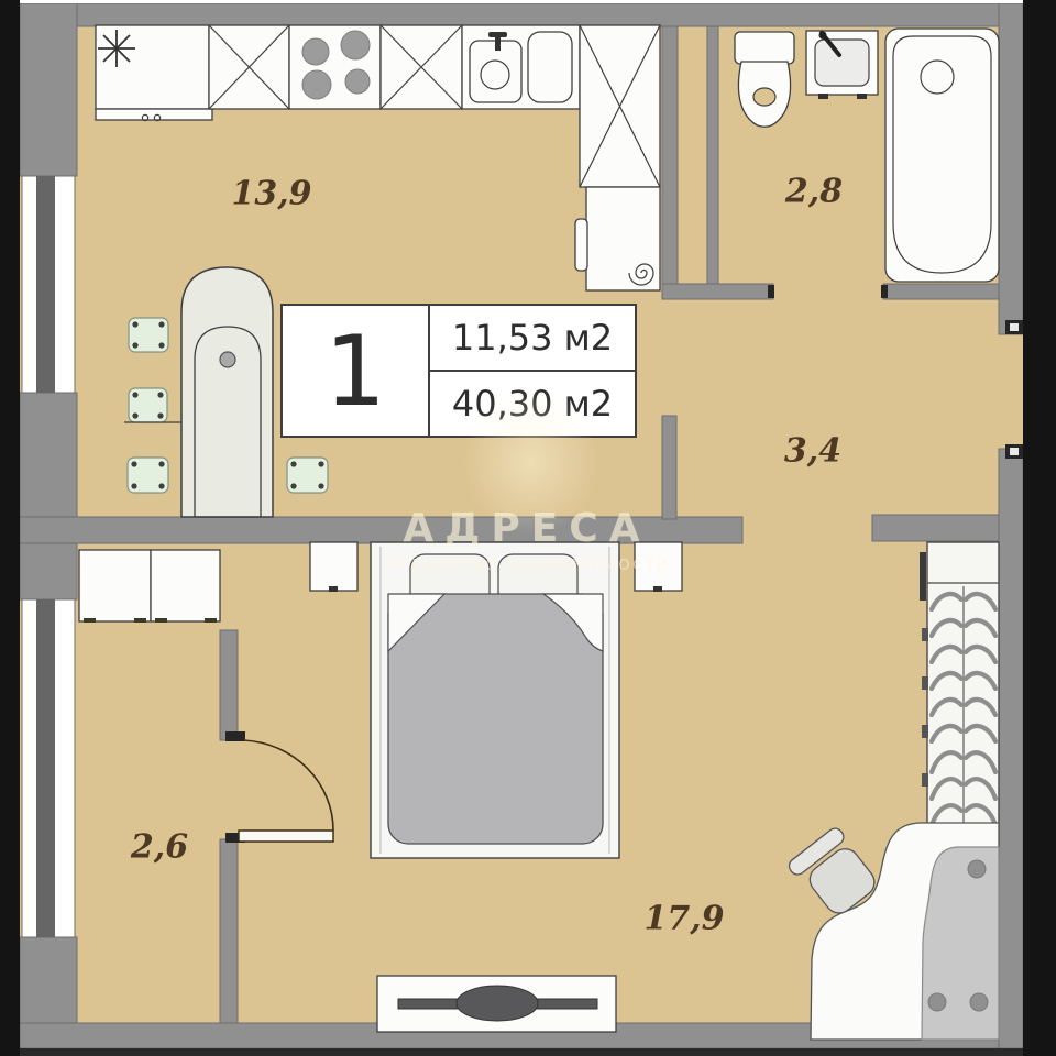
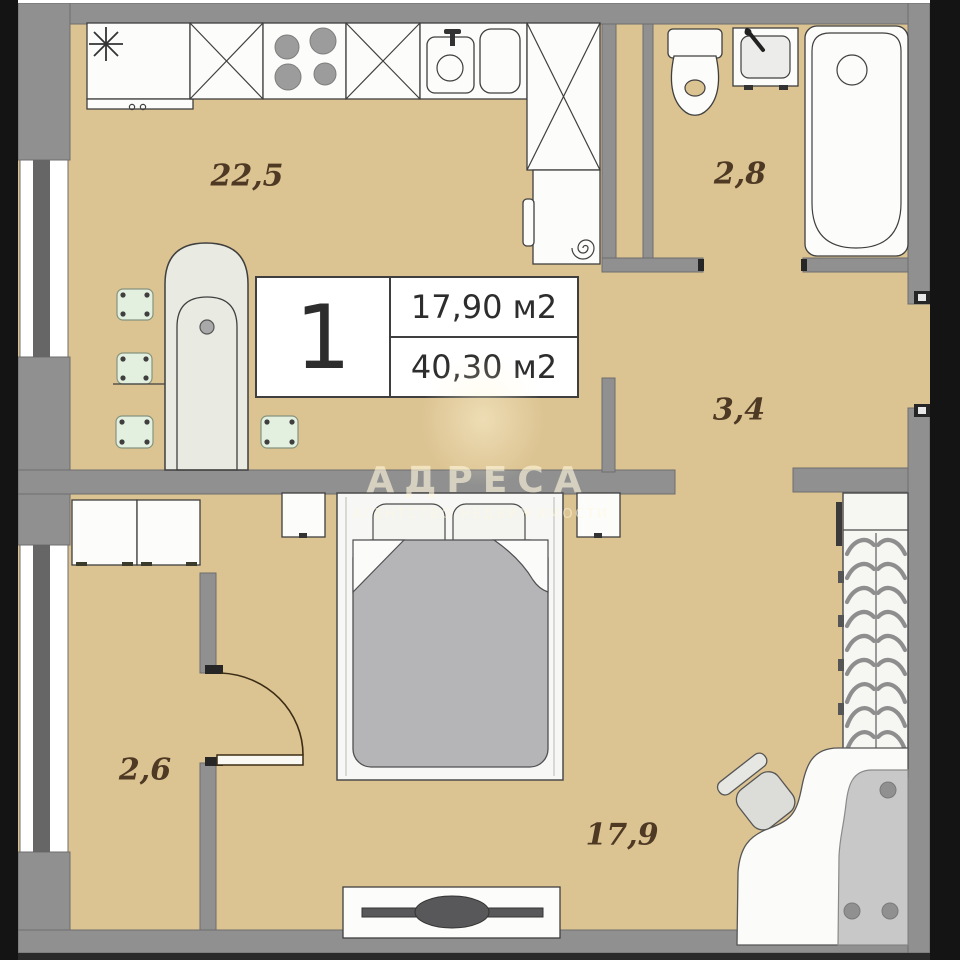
- 13,9
+ 22,5
  2,8
  3,4
  2,6
  17,9
  1
- 11,53 м2
+ 17,90 м2
  АДРЕСА
  АГЕНТСТВО НЕДВИЖИМОСТИ
